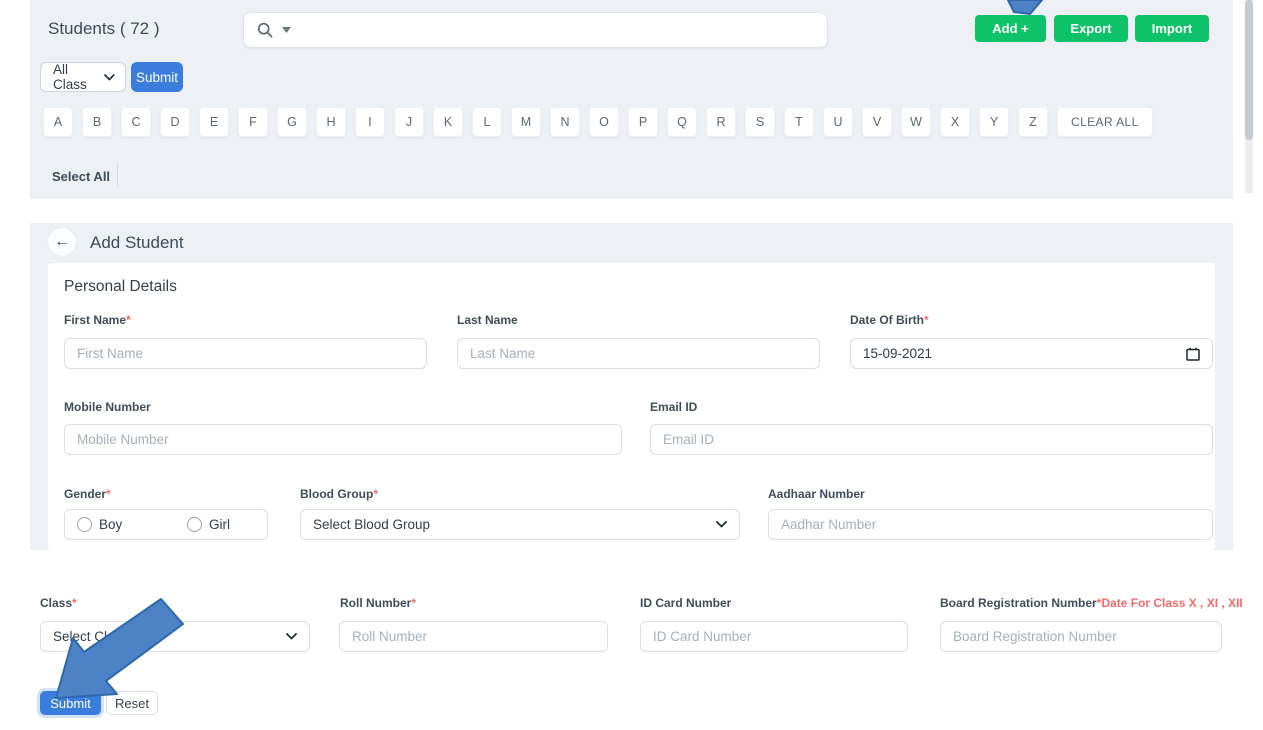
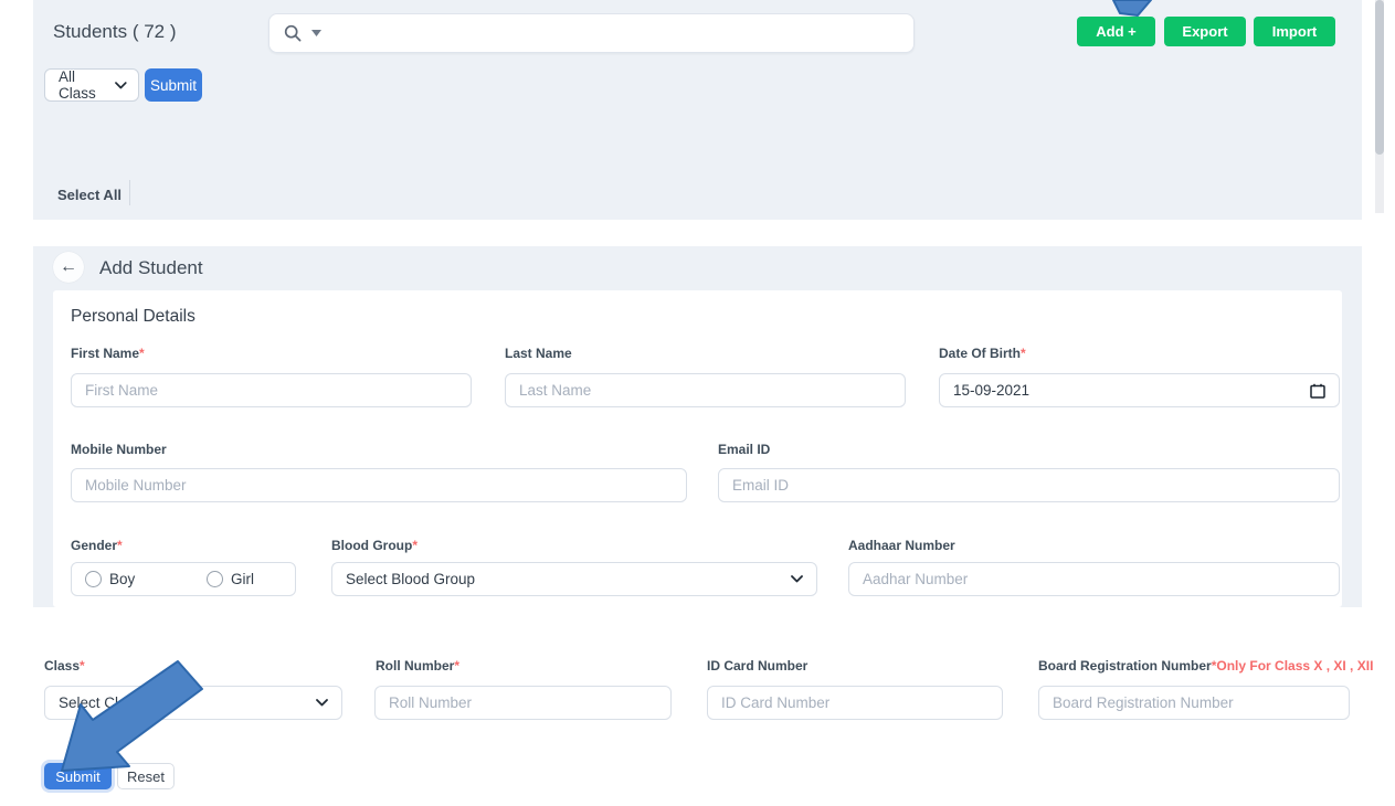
  Students ( 72 )
  Add +
  Export
  Import
  All Class
  Submit
- A
- B
- C
- D
- E
- F
- G
- H
- I
- J
- K
- L
- M
- N
- O
- P
- Q
- R
- S
- T
- U
- V
- W
- X
- Y
- Z
- CLEAR ALL
  Select All
  ←
  Add Student
  Personal Details
  First Name*
  Last Name
  Date Of Birth*
  First Name
  Last Name
  15-09-2021
  Mobile Number
  Email ID
  Mobile Number
  Email ID
  Gender*
  Blood Group*
  Aadhaar Number
  Boy
  Girl
  Select Blood Group
  Aadhar Number
  Class*
  Roll Number*
  ID Card Number
- Board Registration Number*Date For Class X , XI , XII
+ Board Registration Number*Only For Class X , XI , XII
  Roll Number
  ID Card Number
  Board Registration Number
  Submit
  Reset
